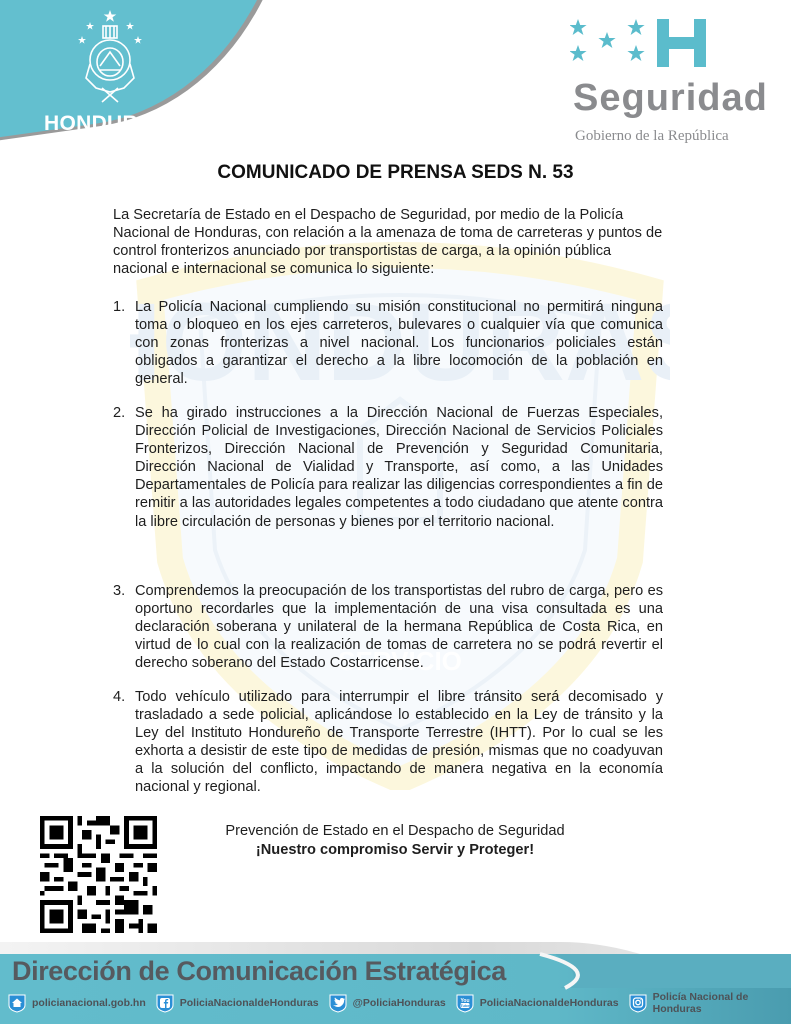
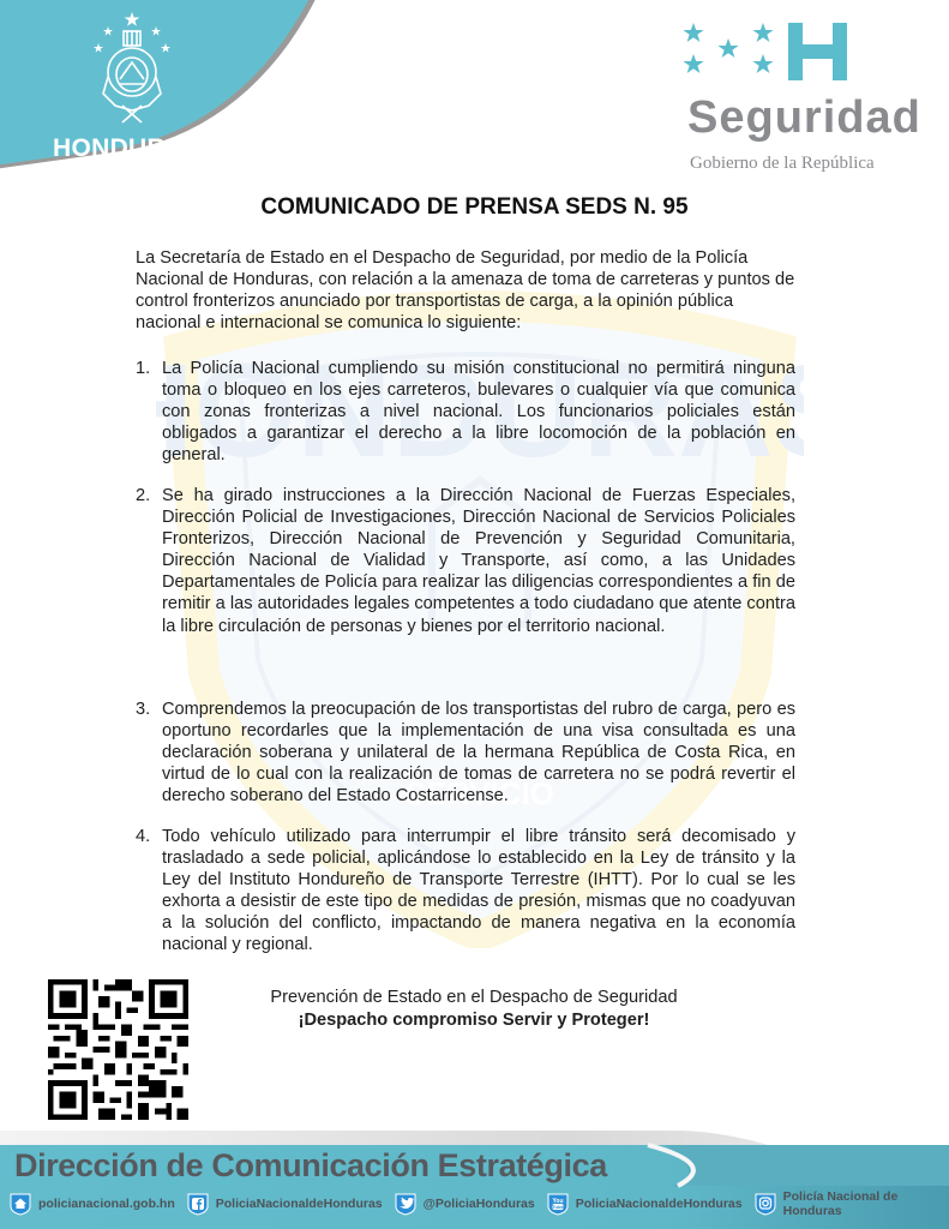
  HONDURAS
  Seguridad
  Gobierno de la República
  ONDURA
  SERVICIO
- COMUNICADO DE PRENSA SEDS N. 53
+ COMUNICADO DE PRENSA SEDS N. 95
  La Secretaría de Estado en el Despacho de Seguridad, por medio de la Policía Nacional de Honduras, con relación a la amenaza de toma de carreteras y puntos de control fronterizos anunciado por transportistas de carga, a la opinión pública nacional e internacional se comunica lo siguiente:
  1.
  La Policía Nacional cumpliendo su misión constitucional no permitirá ninguna toma o bloqueo en los ejes carreteros, bulevares o cualquier vía que comunica con zonas fronterizas a nivel nacional. Los funcionarios policiales están obligados a garantizar el derecho a la libre locomoción de la población en general.
  2.
  Se ha girado instrucciones a la Dirección Nacional de Fuerzas Especiales, Dirección Policial de Investigaciones, Dirección Nacional de Servicios Policiales Fronterizos, Dirección Nacional de Prevención y Seguridad Comunitaria, Dirección Nacional de Vialidad y Transporte, así como, a las Unidades Departamentales de Policía para realizar las diligencias correspondientes a fin de remitir a las autoridades legales competentes a todo ciudadano que atente contra la libre circulación de personas y bienes por el territorio nacional.
  3.
  Comprendemos la preocupación de los transportistas del rubro de carga, pero es oportuno recordarles que la implementación de una visa consultada es una declaración soberana y unilateral de la hermana República de Costa Rica, en virtud de lo cual con la realización de tomas de carretera no se podrá revertir el derecho soberano del Estado Costarricense.
  4.
  Todo vehículo utilizado para interrumpir el libre tránsito será decomisado y trasladado a sede policial, aplicándose lo establecido en la Ley de tránsito y la Ley del Instituto Hondureño de Transporte Terrestre (IHTT). Por lo cual se les exhorta a desistir de este tipo de medidas de presión, mismas que no coadyuvan a la solución del conflicto, impactando de manera negativa en la economía nacional y regional.
  Prevención de Estado en el Despacho de Seguridad
- ¡Nuestro compromiso Servir y Proteger!
+ ¡Despacho compromiso Servir y Proteger!
  Dirección de Comunicación Estratégica
  policianacional.gob.hn
  PoliciaNacionaldeHonduras
  @PoliciaHonduras
  PoliciaNacionaldeHonduras
  Policía Nacional de Honduras
